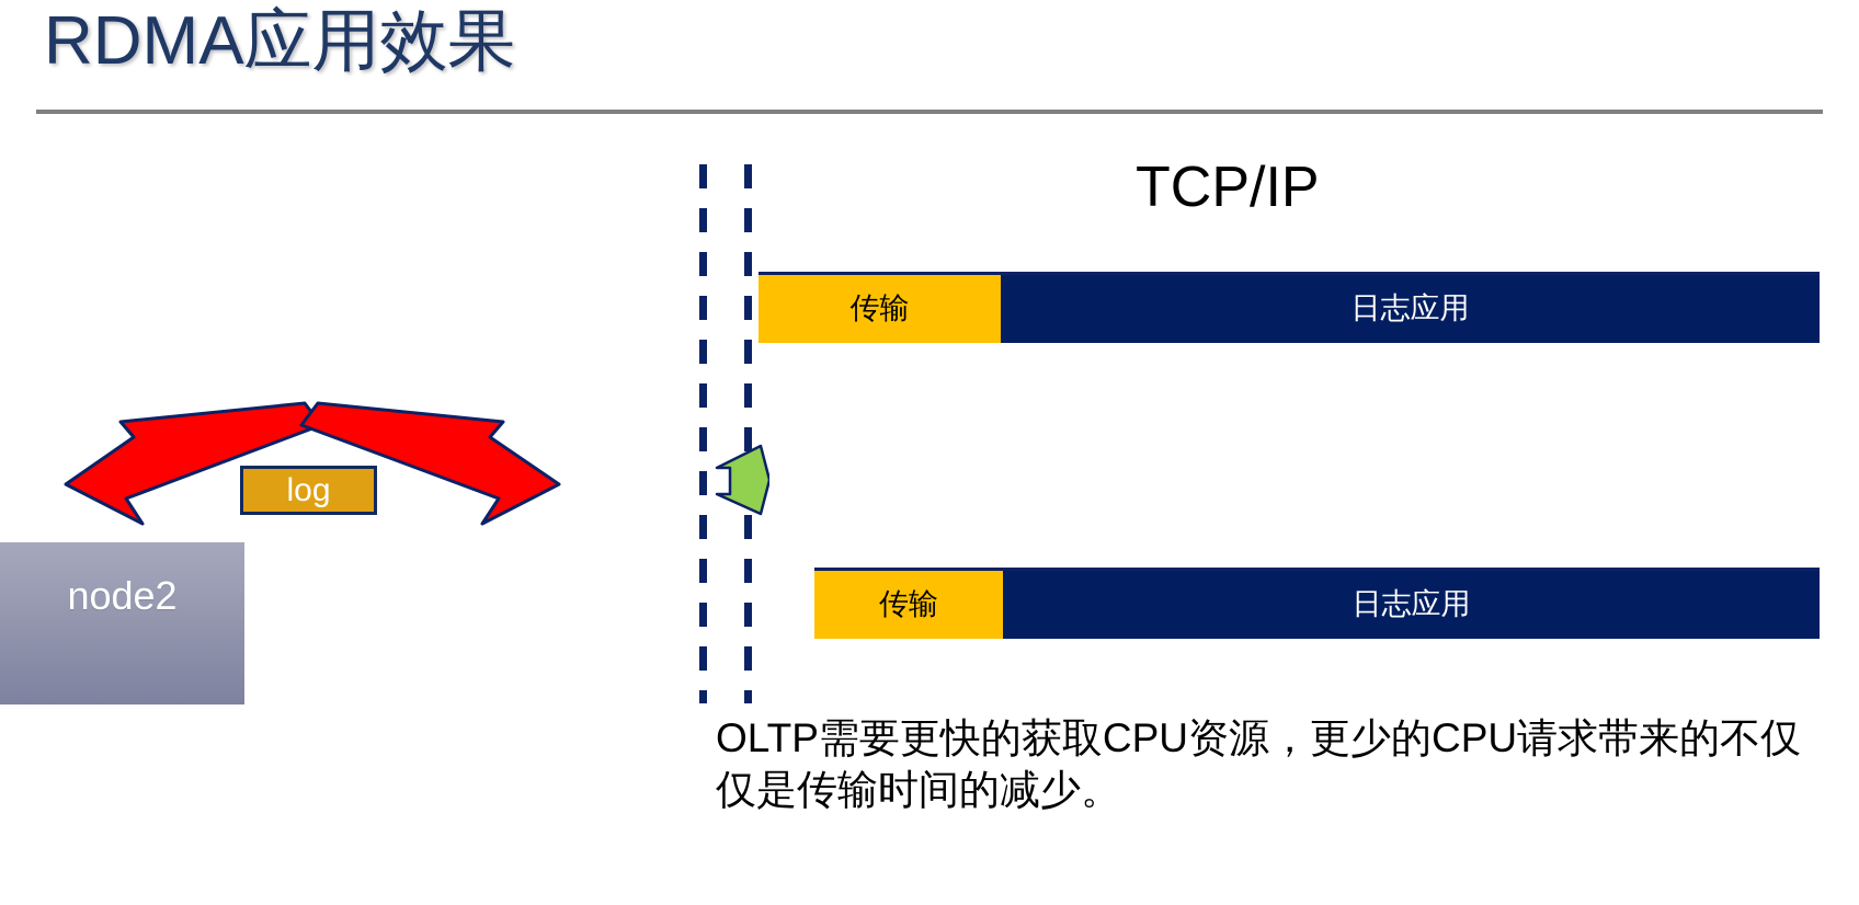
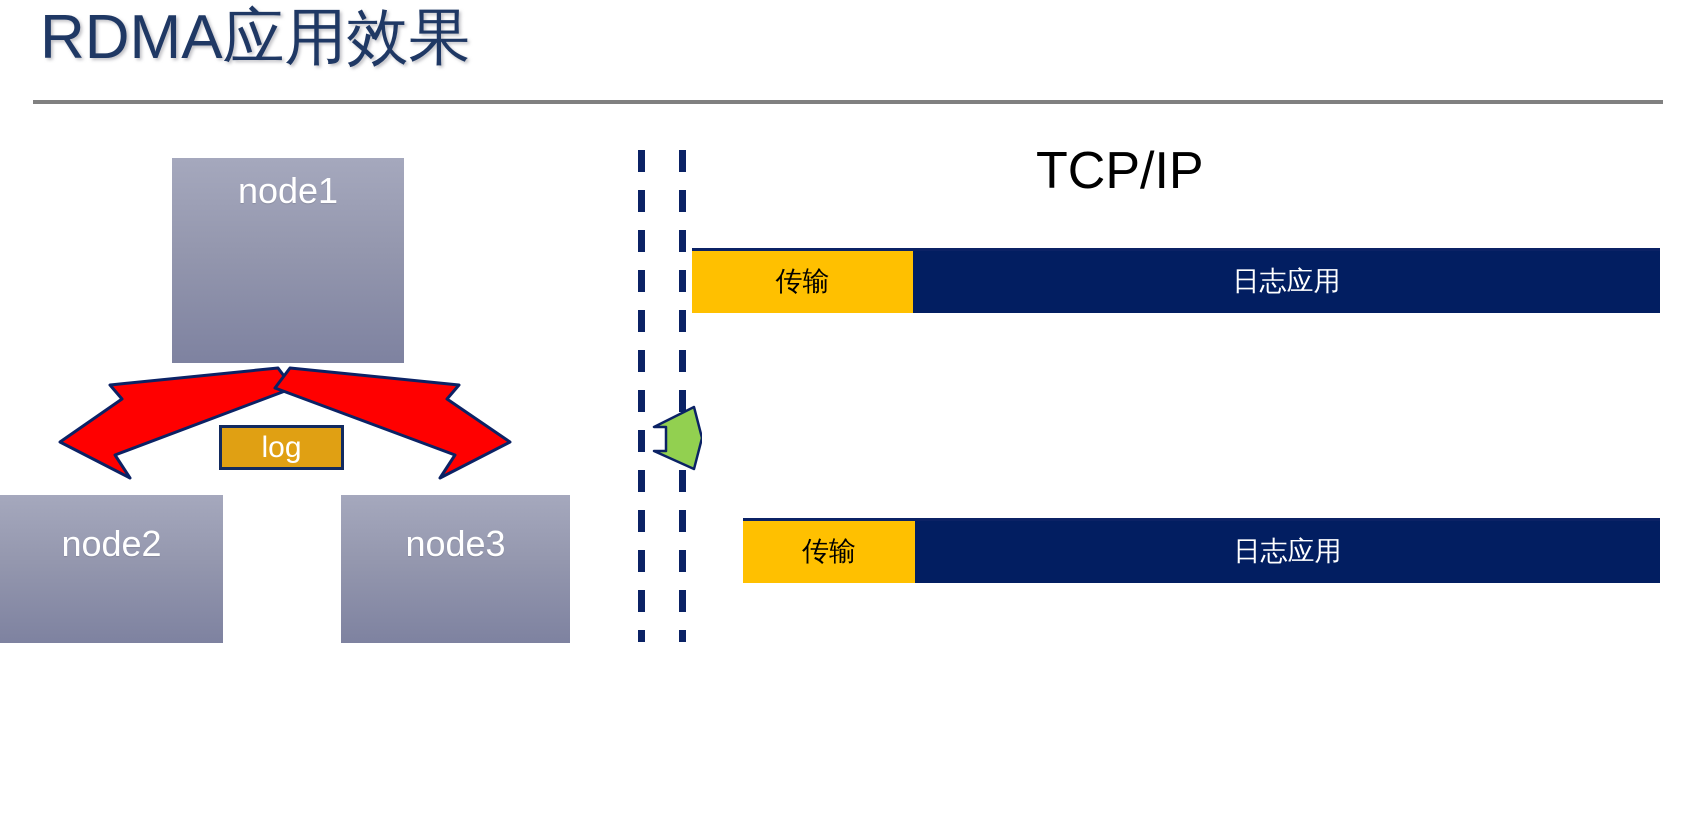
  RDMA应用效果
+ node1
  node2
+ node3
  log
  TCP/IP
  传输
  日志应用
  传输
  日志应用
- OLTP需要更快的获取CPU资源，更少的CPU请求带来的不仅仅是传输时间的减少。
